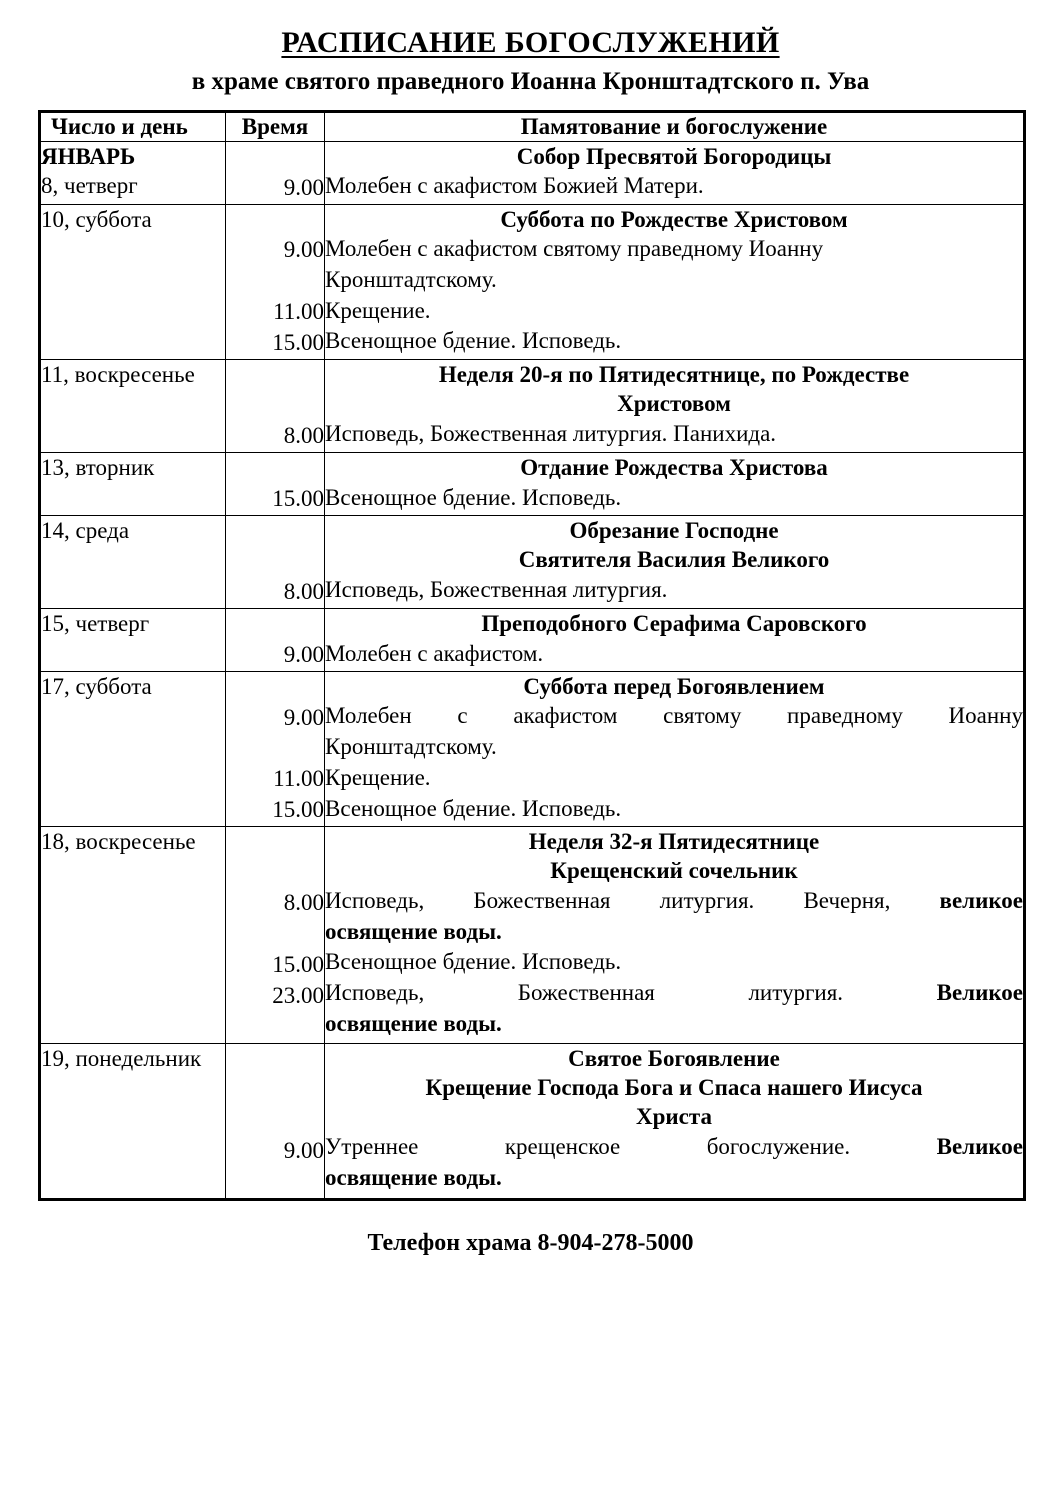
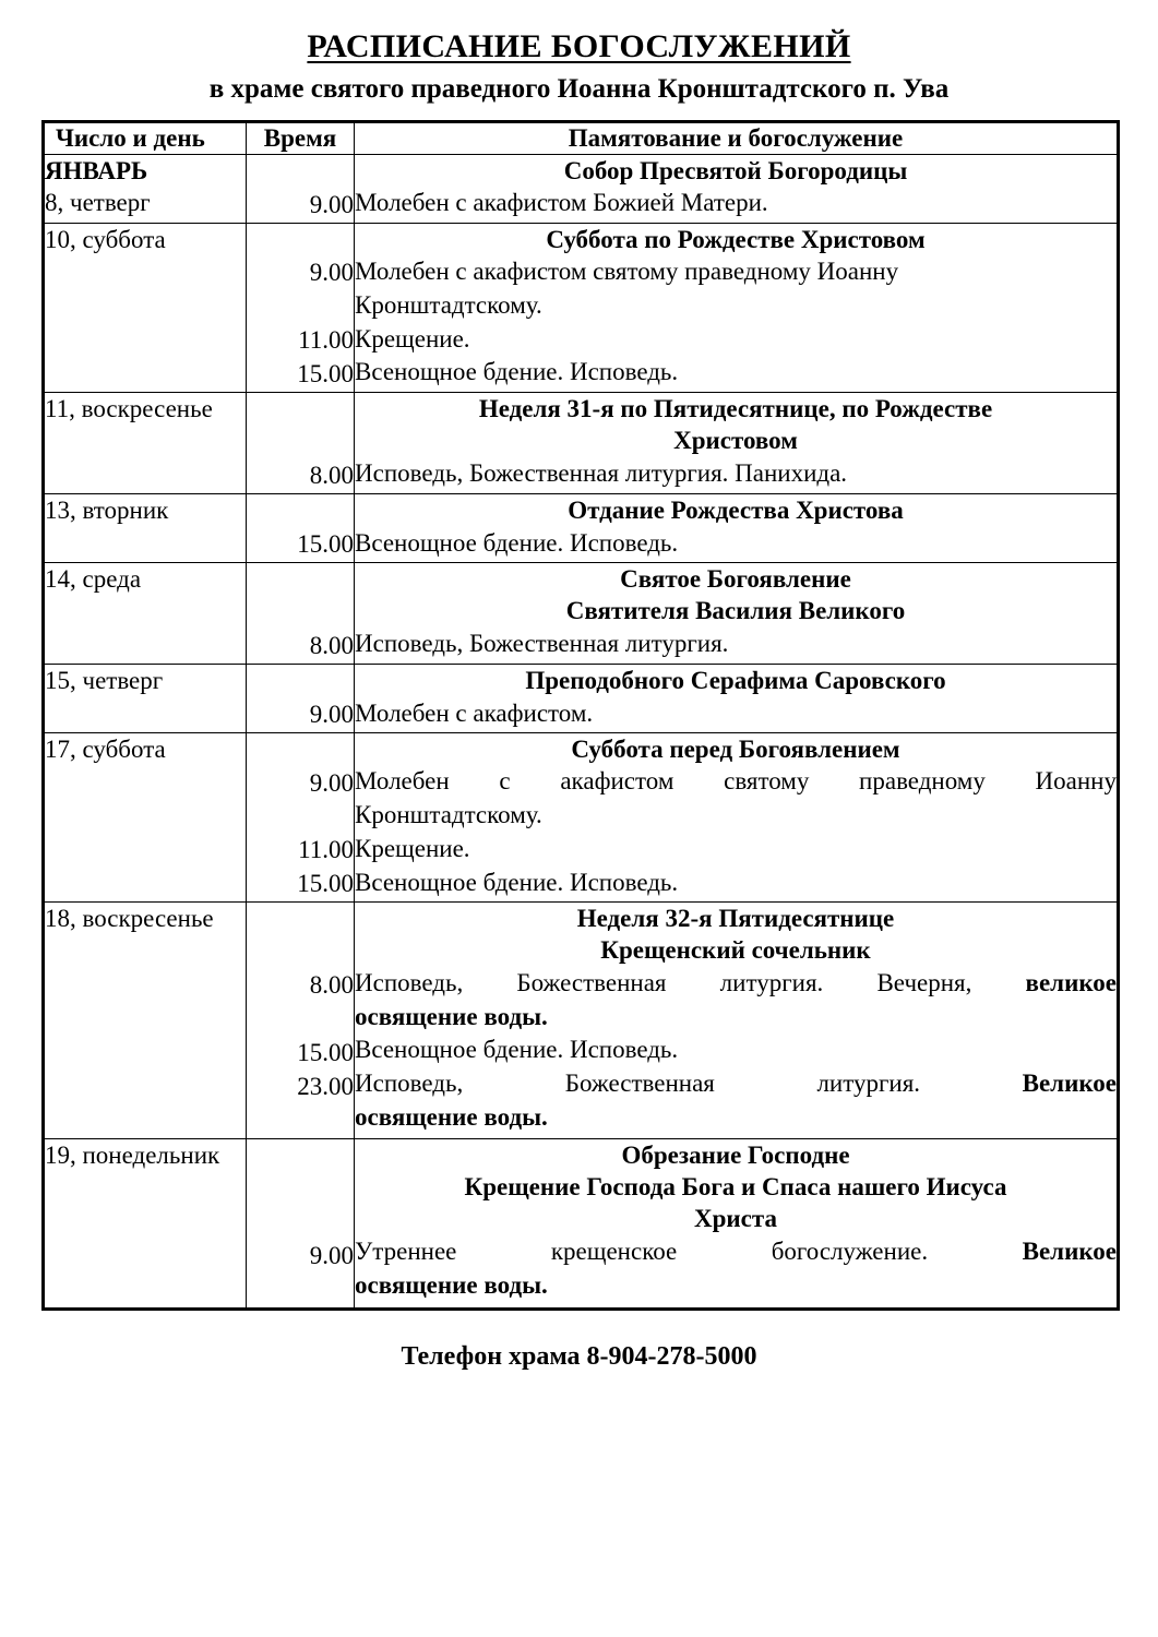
  РАСПИСАНИЕ БОГОСЛУЖЕНИЙ
  в храме святого праведного Иоанна Кронштадтского п. Ува
  Число и день	Время	Памятование и богослужение
  ЯНВАРЬ8, четверг	9.00	Собор Пресвятой БогородицыМолебен с акафистом Божией Матери.
  10, суббота	9.00 11.0015.00	Суббота по Рождестве ХристовомМолебен с акафистом святому праведному ИоаннуКронштадтскому.Крещение.Всенощное бдение. Исповедь.
- 11, воскресенье	8.00	Неделя 20-я по Пятидесятнице, по РождествеХристовомИсповедь, Божественная литургия. Панихида.
+ 11, воскресенье	8.00	Неделя 31-я по Пятидесятнице, по РождествеХристовомИсповедь, Божественная литургия. Панихида.
  13, вторник	15.00	Отдание Рождества ХристоваВсенощное бдение. Исповедь.
- 14, среда	8.00	Обрезание ГосподнеСвятителя Василия ВеликогоИсповедь, Божественная литургия.
+ 14, среда	8.00	Святое БогоявлениеСвятителя Василия ВеликогоИсповедь, Божественная литургия.
  15, четверг	9.00	Преподобного Серафима СаровскогоМолебен с акафистом.
  17, суббота	9.00 11.0015.00	Суббота перед БогоявлениемМолебен с акафистом святому праведному ИоаннуКронштадтскому.Крещение.Всенощное бдение. Исповедь.
  18, воскресенье	8.00 15.0023.00	Неделя 32-я ПятидесятницеКрещенский сочельникИсповедь, Божественная литургия. Вечерня, великоеосвящение воды.Всенощное бдение. Исповедь.Исповедь, Божественная литургия. Великоеосвящение воды.
- 19, понедельник	9.00	Святое БогоявлениеКрещение Господа Бога и Спаса нашего ИисусаХристаУтреннее крещенское богослужение. Великоеосвящение воды.
+ 19, понедельник	9.00	Обрезание ГосподнеКрещение Господа Бога и Спаса нашего ИисусаХристаУтреннее крещенское богослужение. Великоеосвящение воды.
  Телефон храма 8-904-278-5000
